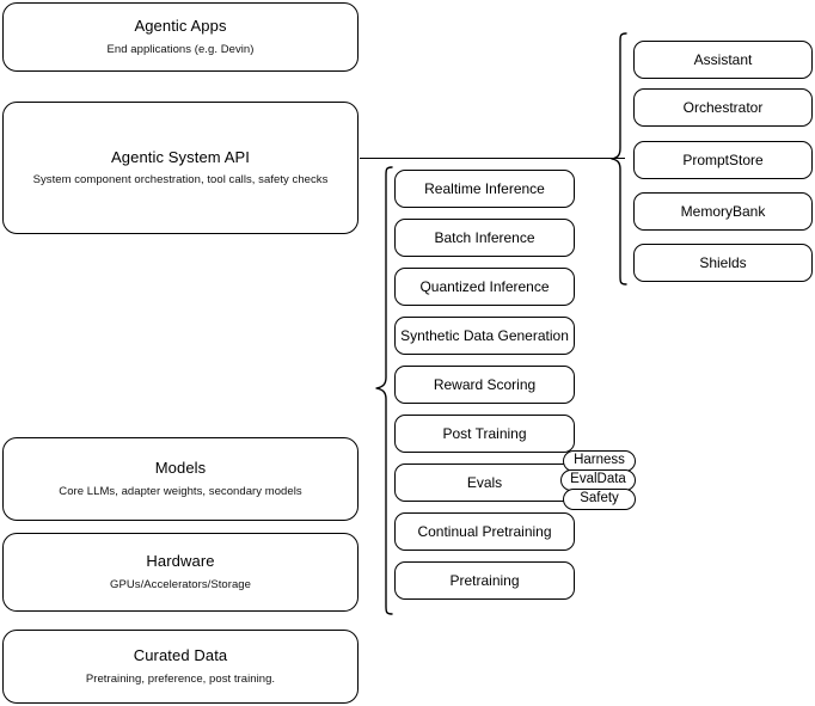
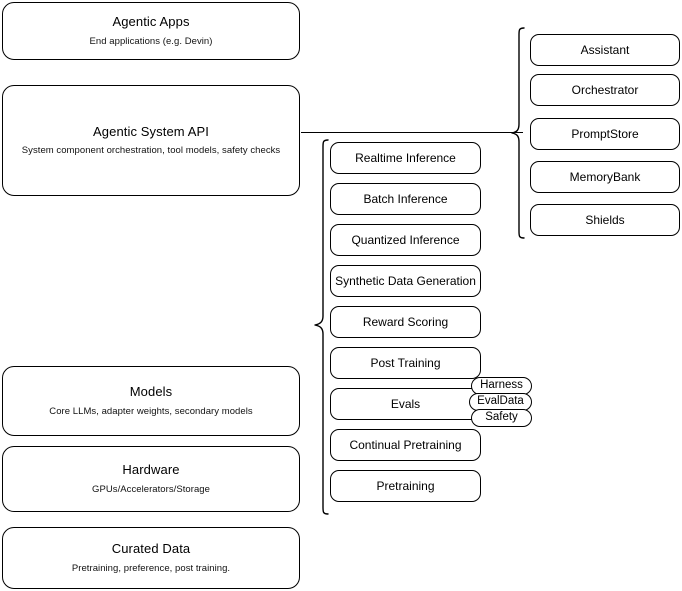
  Agentic Apps
  End applications (e.g. Devin)
  Agentic System API
- System component orchestration, tool calls, safety checks
+ System component orchestration, tool models, safety checks
  Models
  Core LLMs, adapter weights, secondary models
  Hardware
  GPUs/Accelerators/Storage
  Curated Data
  Pretraining, preference, post training.
  Realtime Inference
  Batch Inference
  Quantized Inference
  Synthetic Data Generation
  Reward Scoring
  Post Training
  Evals
  Continual Pretraining
  Pretraining
  Harness
  EvalData
  Safety
  Assistant
  Orchestrator
  PromptStore
  MemoryBank
  Shields
